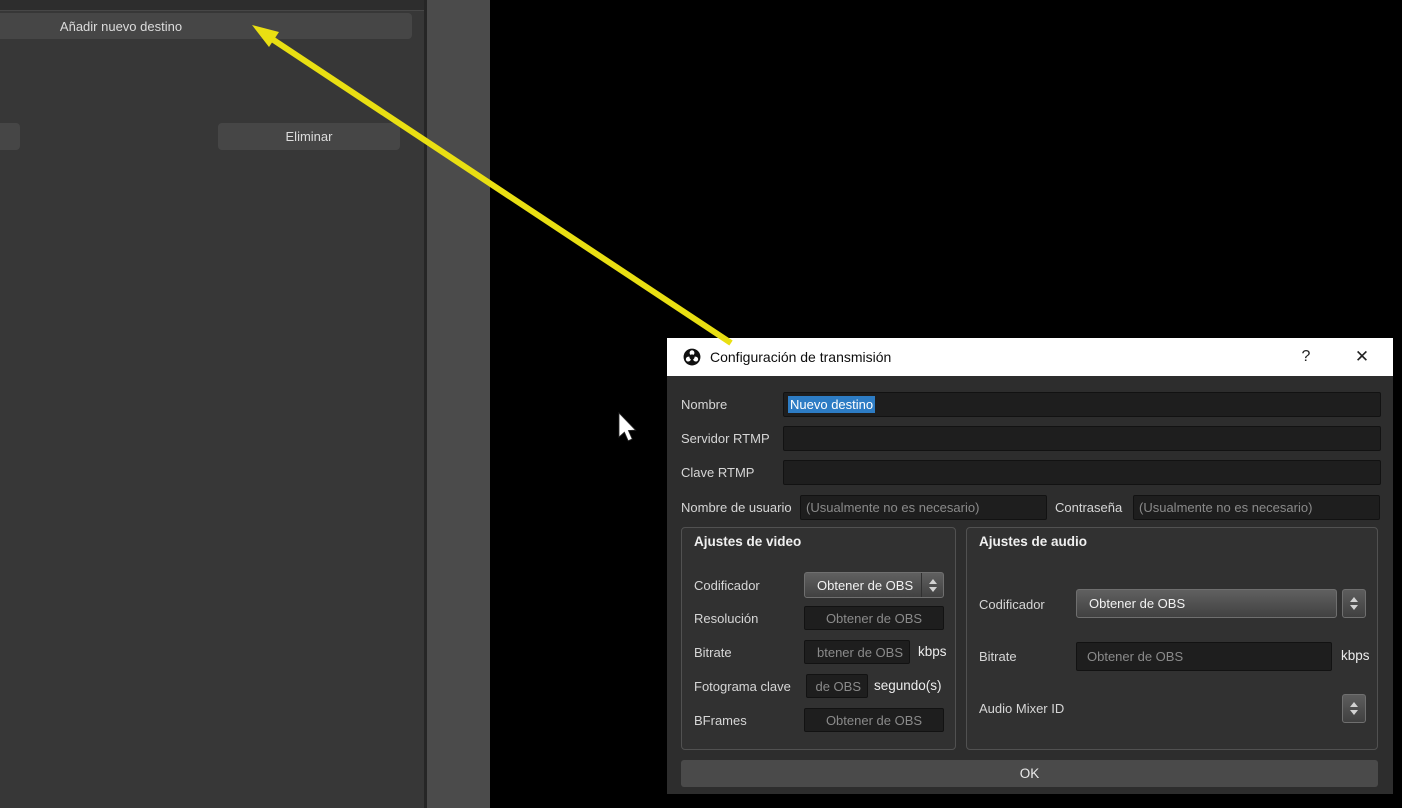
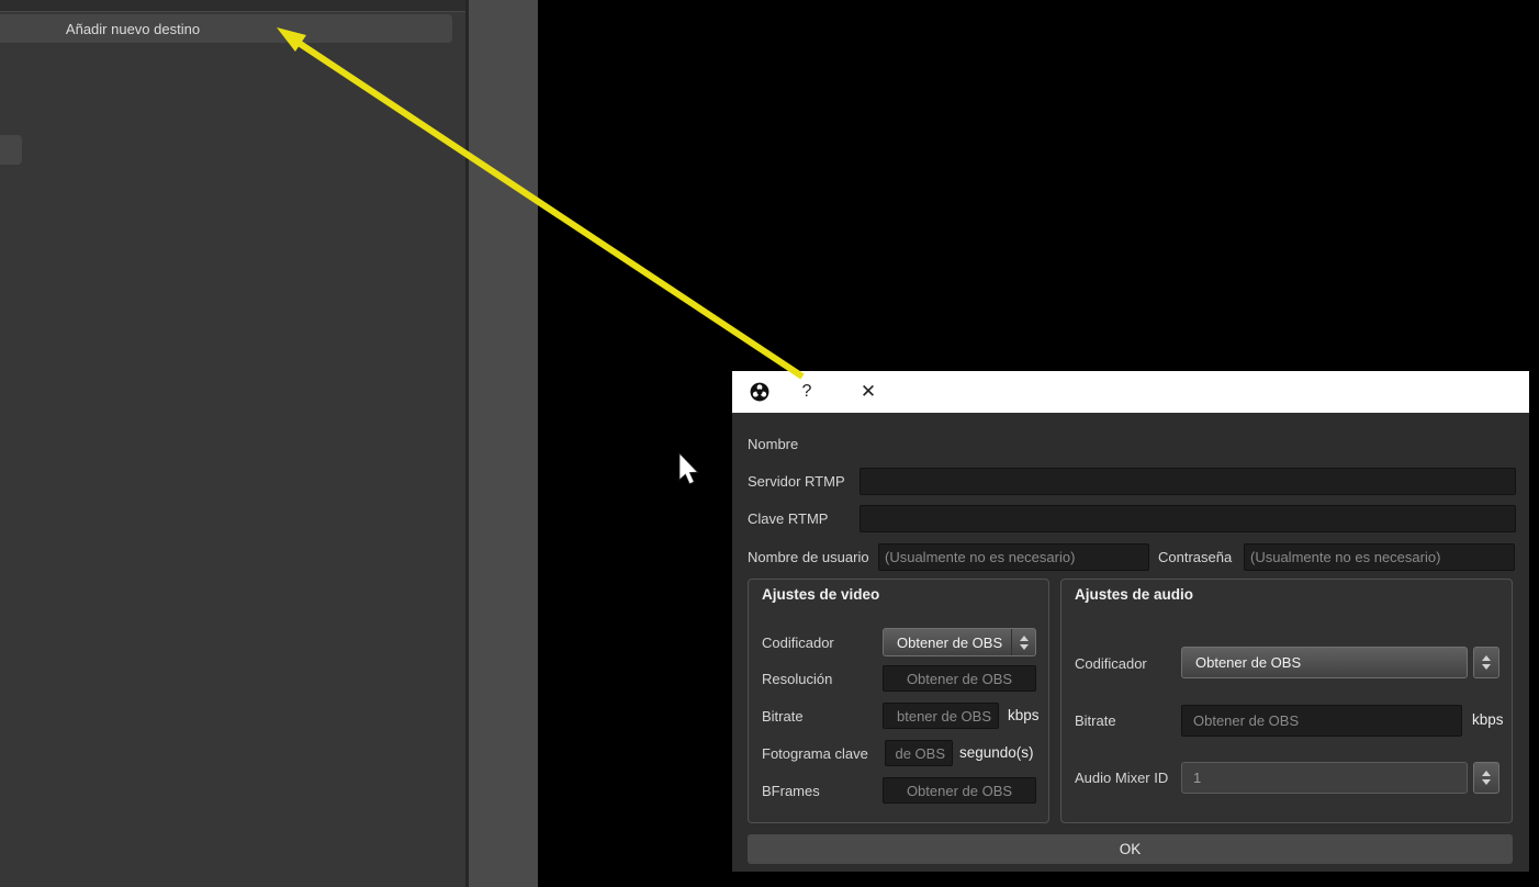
  Añadir nuevo destino
- Eliminar
- Configuración de transmisión
  ?
  ✕
  Nombre
- Nuevo destino
  Servidor RTMP
  Clave RTMP
  Nombre de usuario
  (Usualmente no es necesario)
  Contraseña
  (Usualmente no es necesario)
  Ajustes de video
  Codificador
  Obtener de OBS
  Resolución
  Obtener de OBS
  Bitrate
  btener de OBS
  kbps
  Fotograma clave
  de OBS
  segundo(s)
  BFrames
  Obtener de OBS
  Ajustes de audio
  Codificador
  Obtener de OBS
  Bitrate
  Obtener de OBS
  kbps
  Audio Mixer ID
+ 1
  OK
